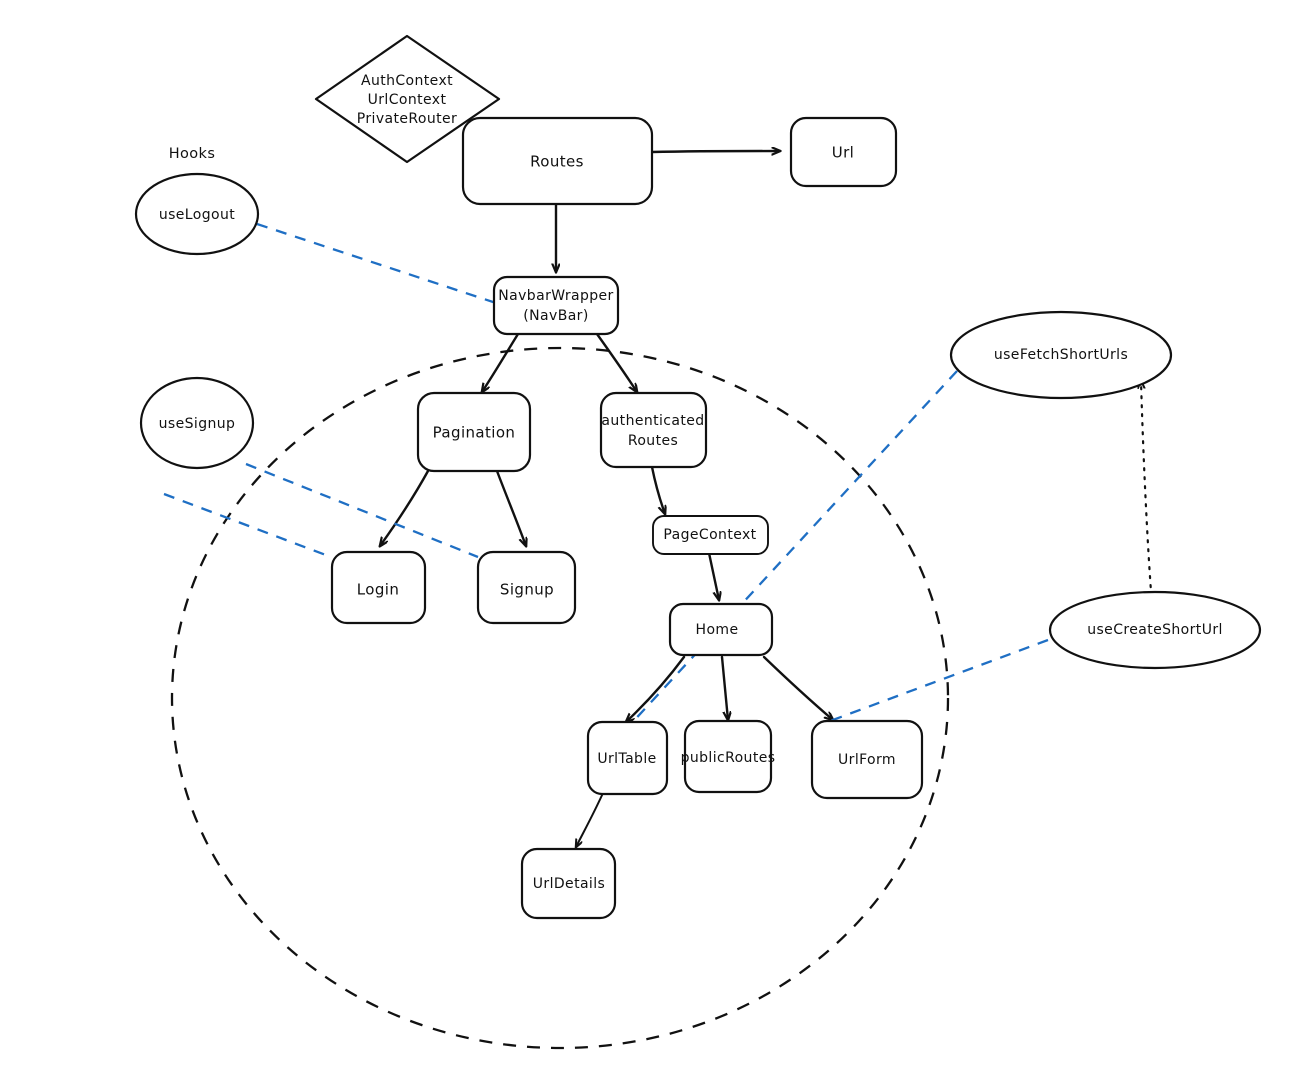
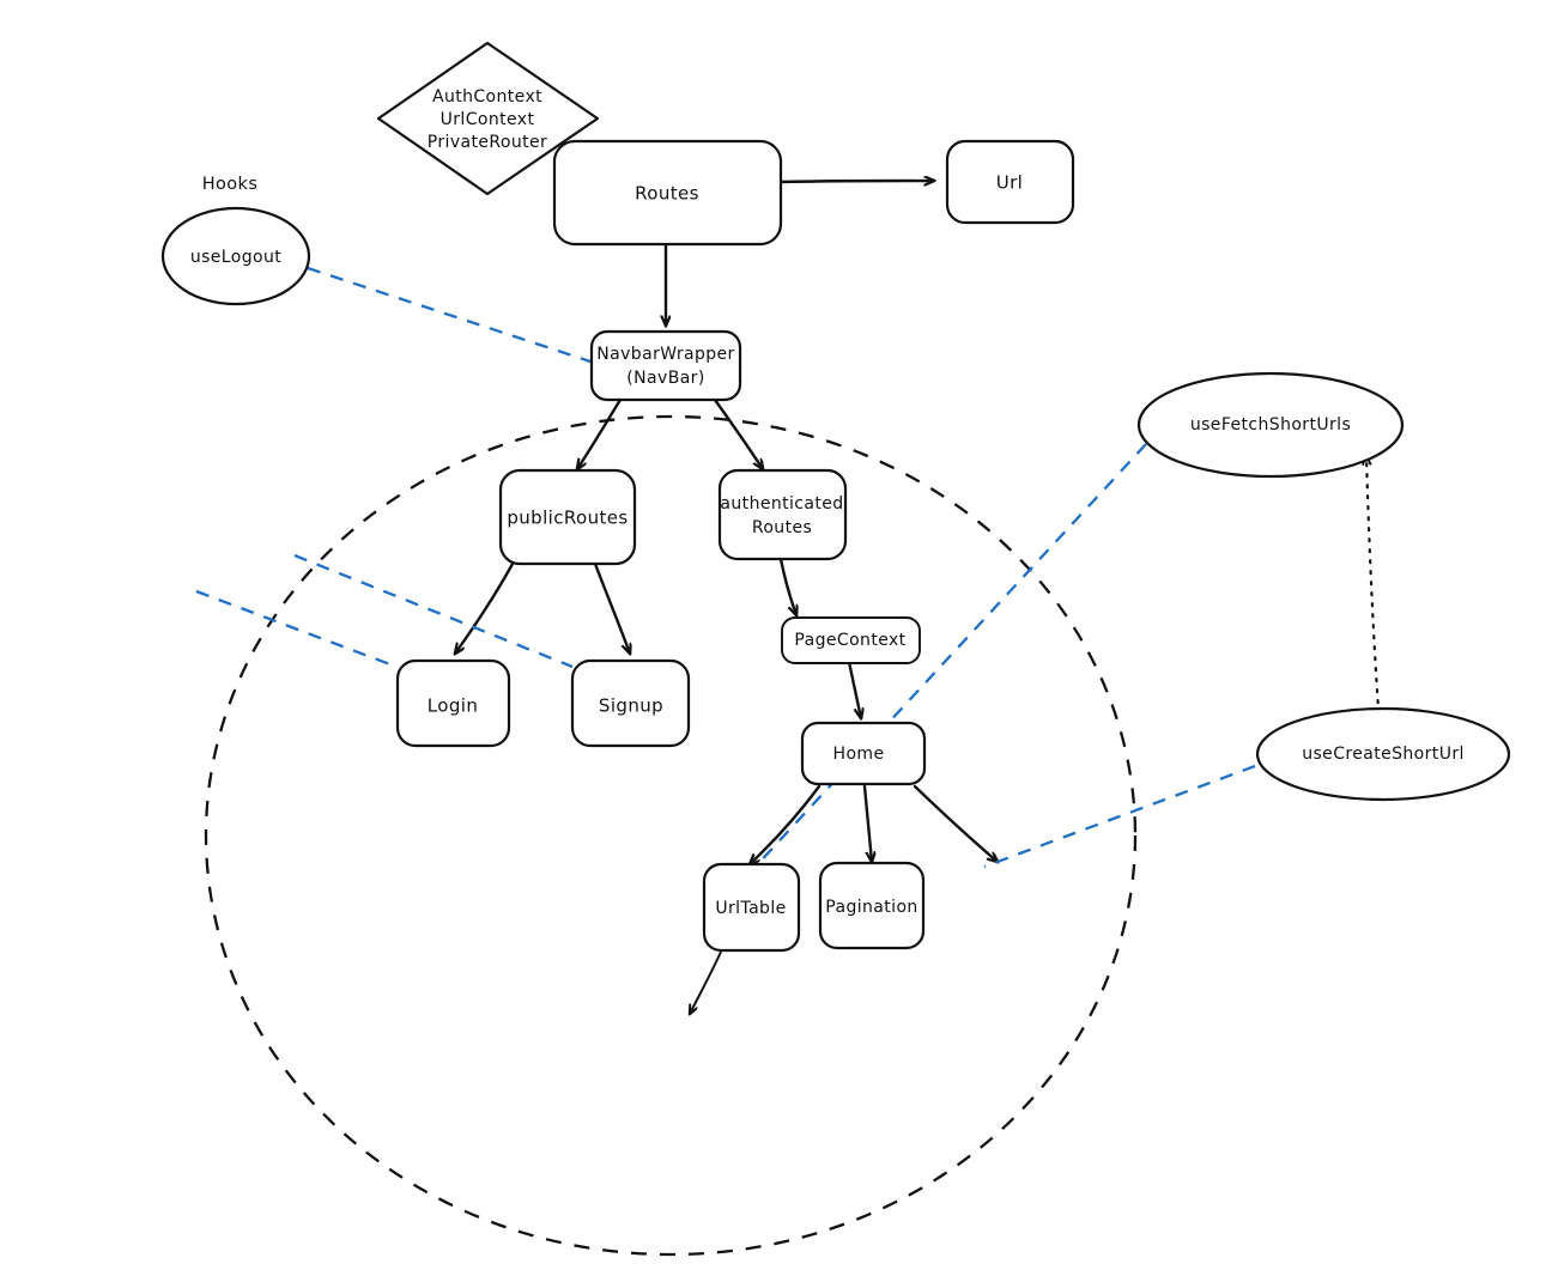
  AuthContext
  UrlContext
  PrivateRouter
  Routes
  Url
  NavbarWrapper
  (NavBar)
- Pagination
+ publicRoutes
  authenticated
  Routes
  PageContext
  Login
  Signup
  Home
  UrlTable
- publicRoutes
+ Pagination
- UrlForm
- UrlDetails
  useLogout
- useSignup
  useFetchShortUrls
  useCreateShortUrl
  Hooks
